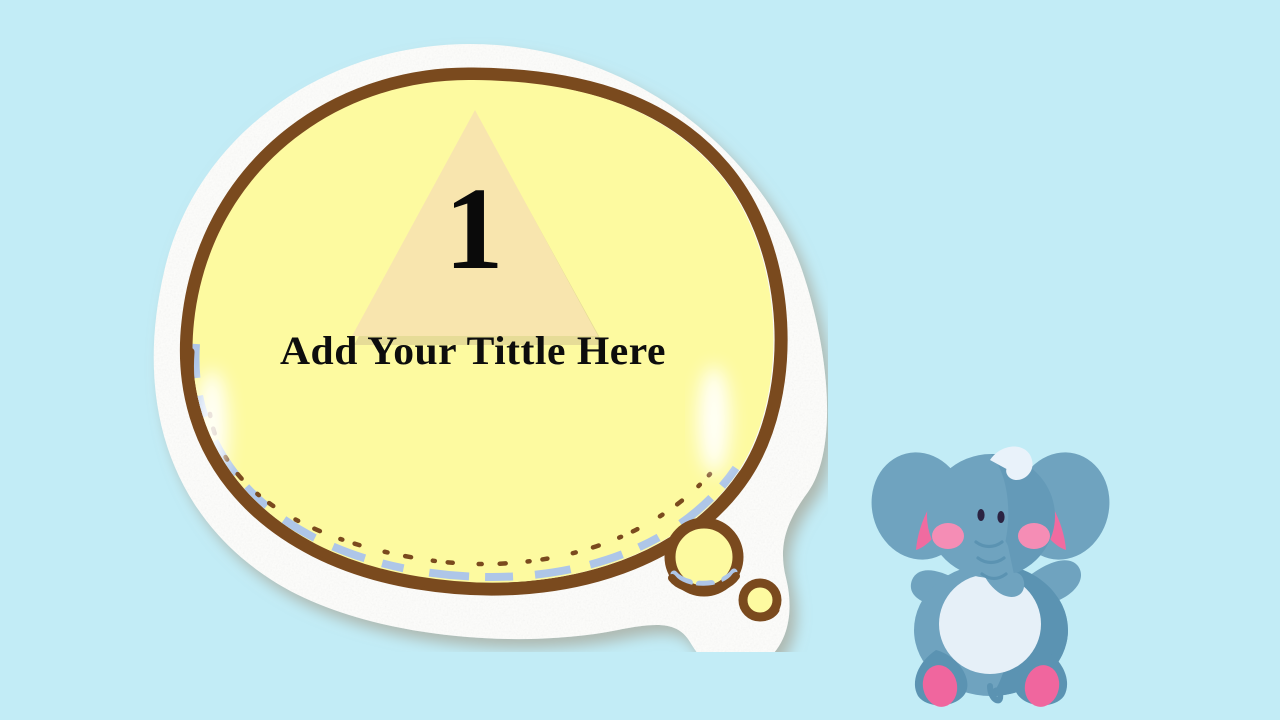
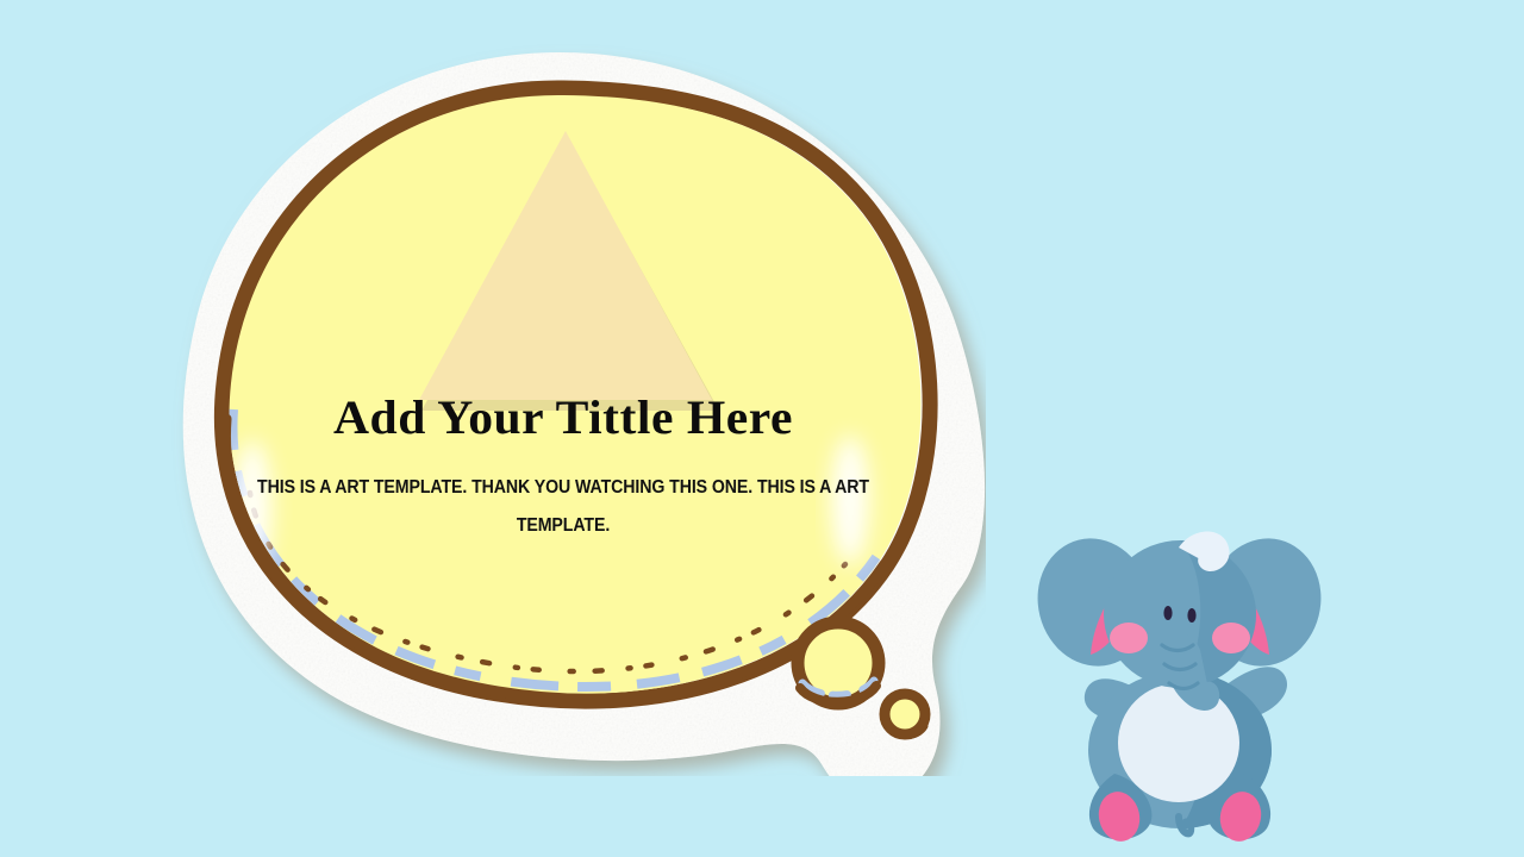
- 1
  Add Your Tittle Here
+ THIS IS A ART TEMPLATE. THANK YOU WATCHING THIS ONE. THIS IS A ART TEMPLATE.
